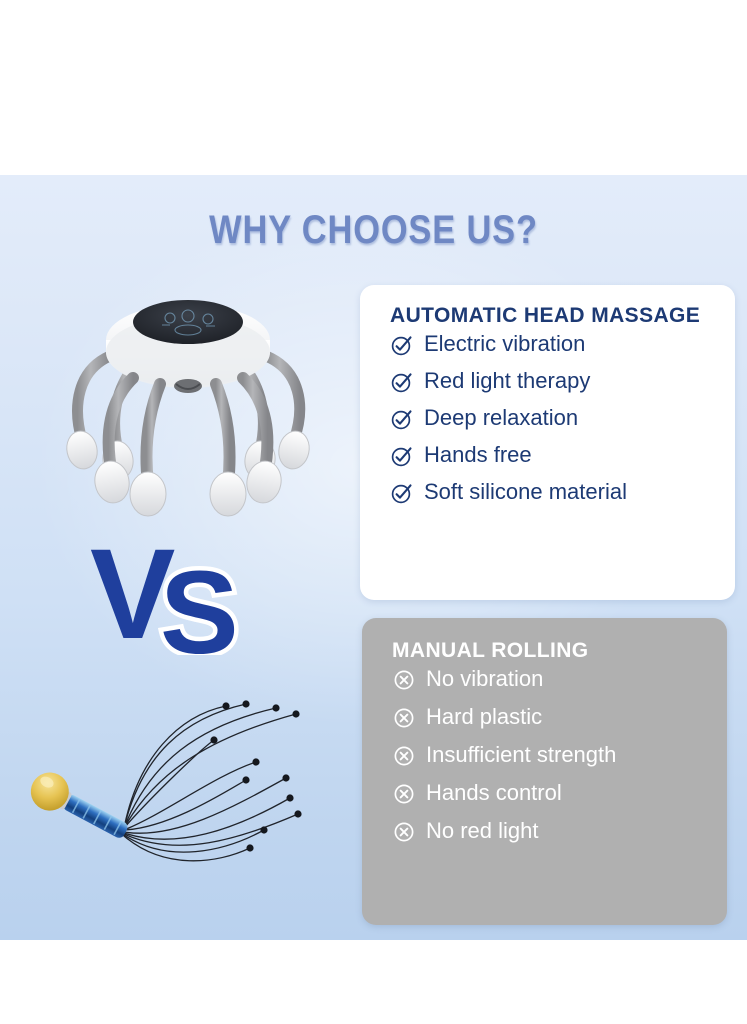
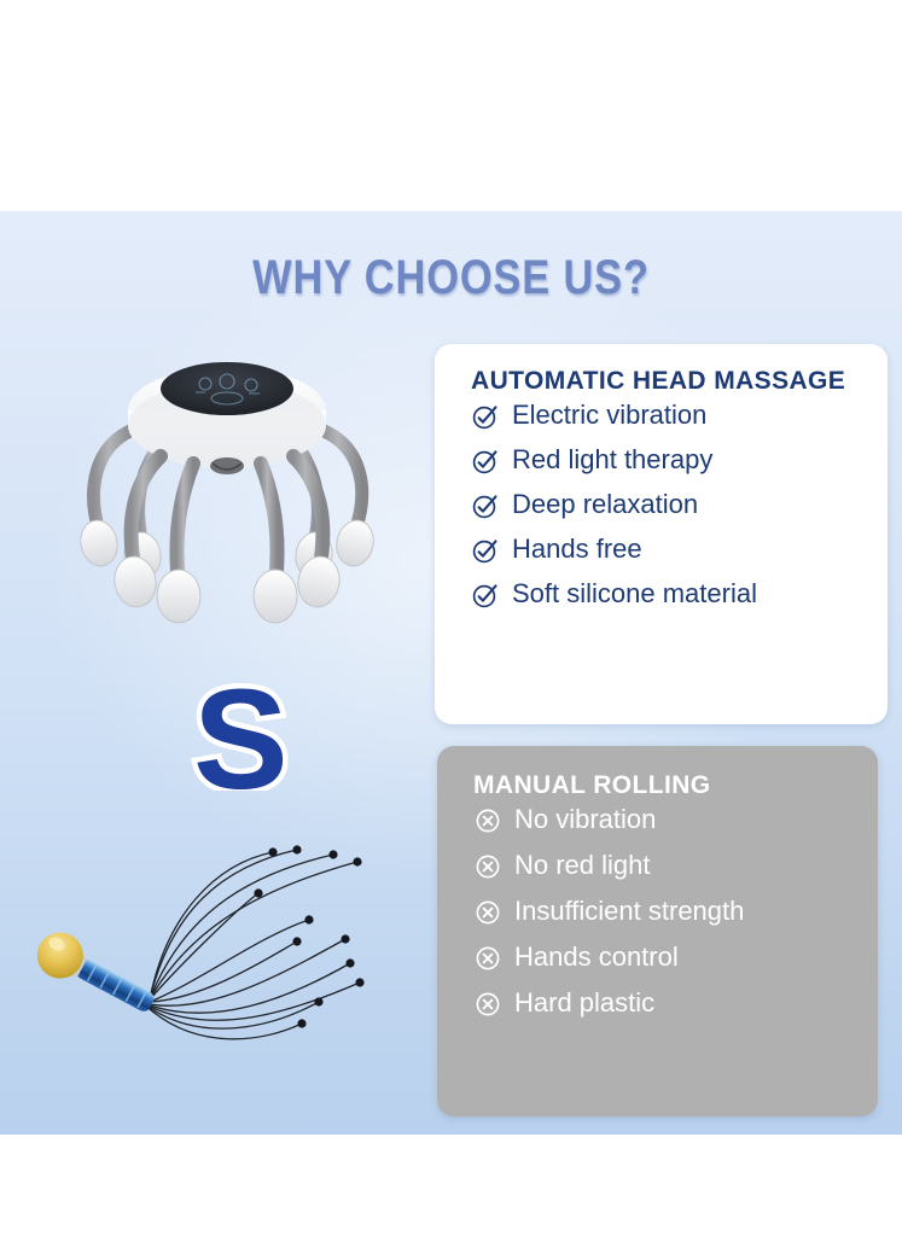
  WHY CHOOSE US?
- V
  S
  AUTOMATIC HEAD MASSAGE
  Electric vibration
  Red light therapy
  Deep relaxation
  Hands free
  Soft silicone material
  MANUAL ROLLING
  No vibration
- Hard plastic
+ No red light
  Insufficient strength
  Hands control
- No red light
+ Hard plastic
